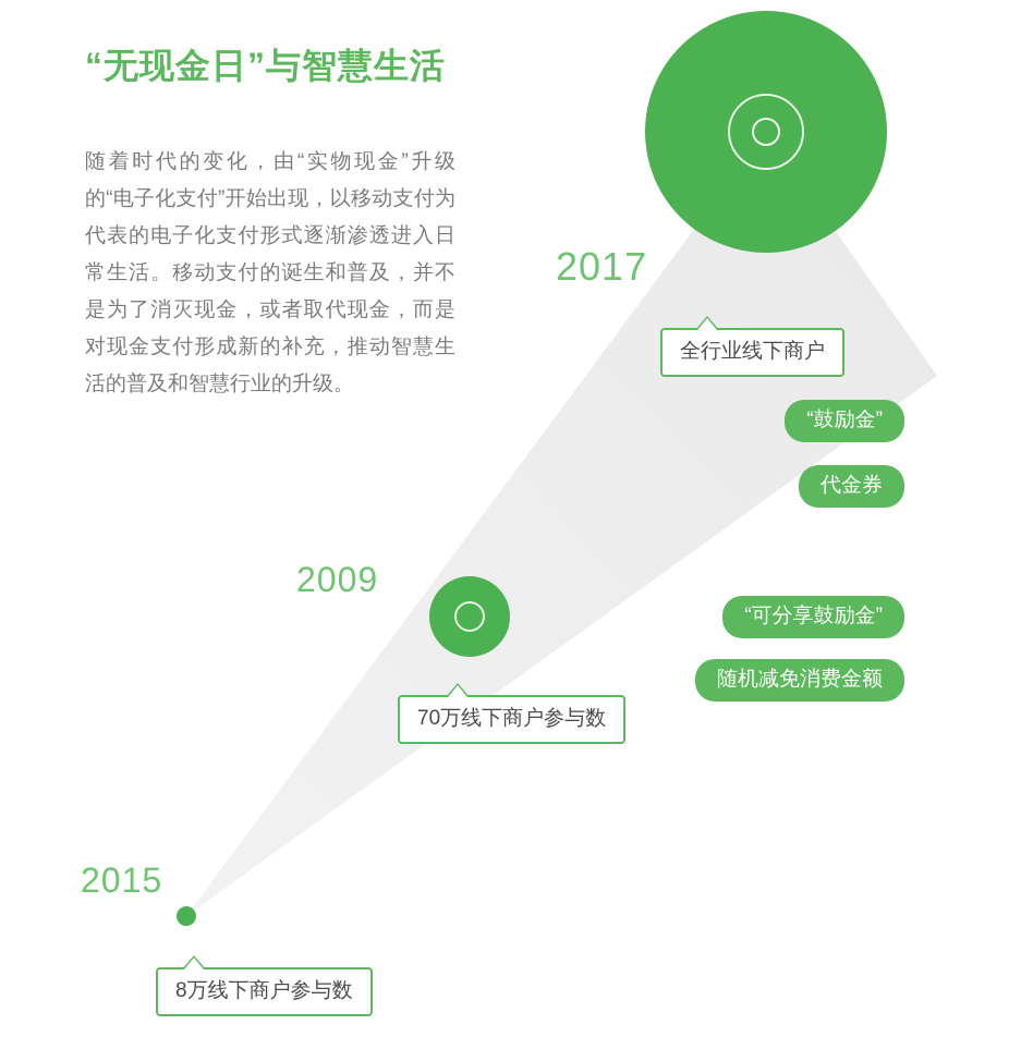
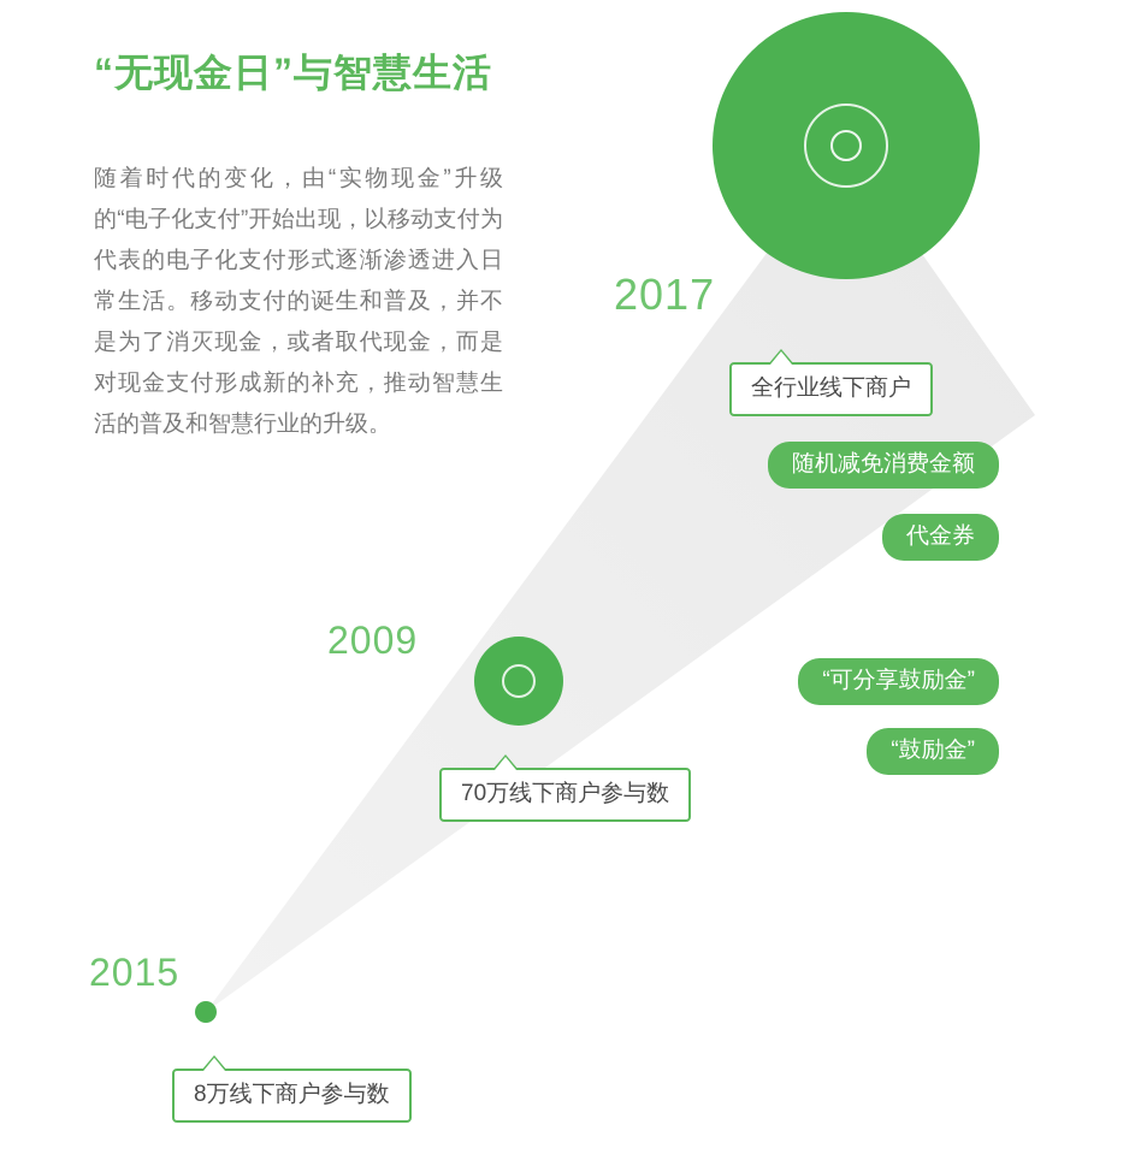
  “无现金日”与智慧生活
  随着时代的变化，由“实物现金”升级的“电子化支付”开始出现，以移动支付为代表的电子化支付形式逐渐渗透进入日常生活。移动支付的诞生和普及，并不是为了消灭现金，或者取代现金，而是对现金支付形成新的补充，推动智慧生活的普及和智慧行业的升级。
  2017
  全行业线下商户
  2009
  70万线下商户参与数
  2015
  8万线下商户参与数
- “鼓励金”
+ 随机减免消费金额
  代金券
  “可分享鼓励金”
- 随机减免消费金额
+ “鼓励金”
